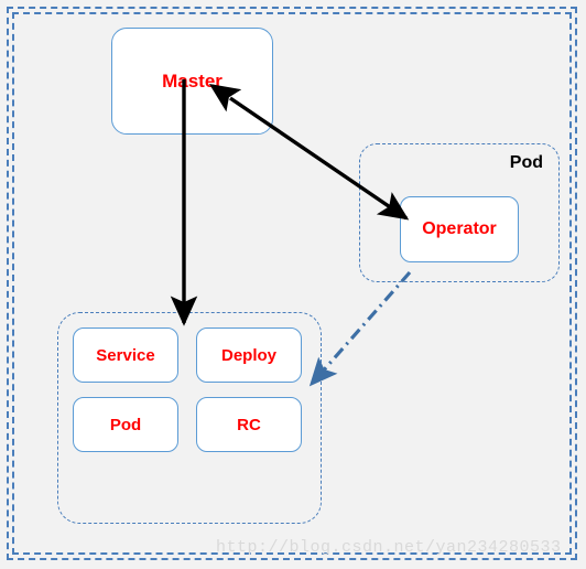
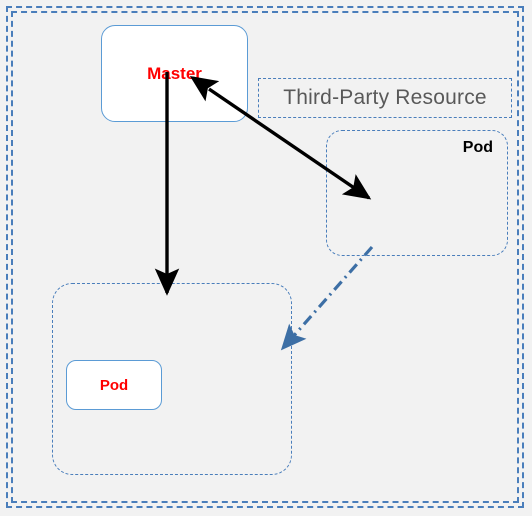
  Mster
+ Third-Party Resource
  Pod
- Operator
- Service
- Deploy
  Pod
- RC
- http://blog.csdn.net/yan234280533
